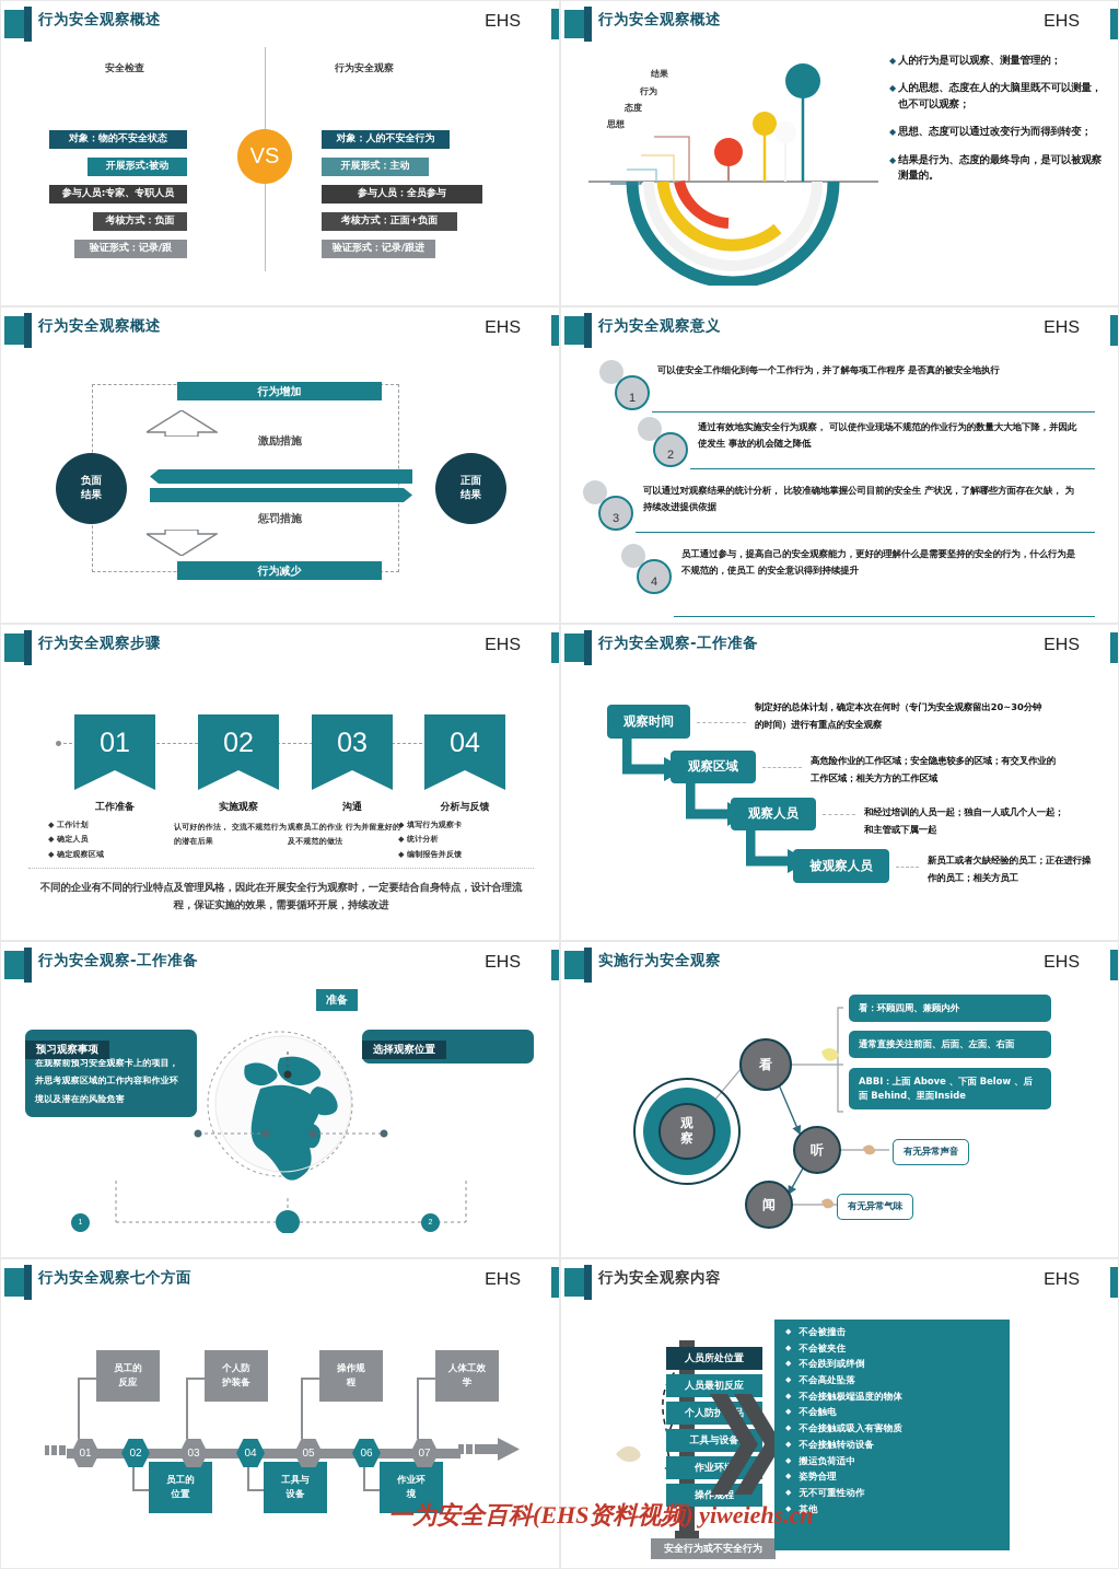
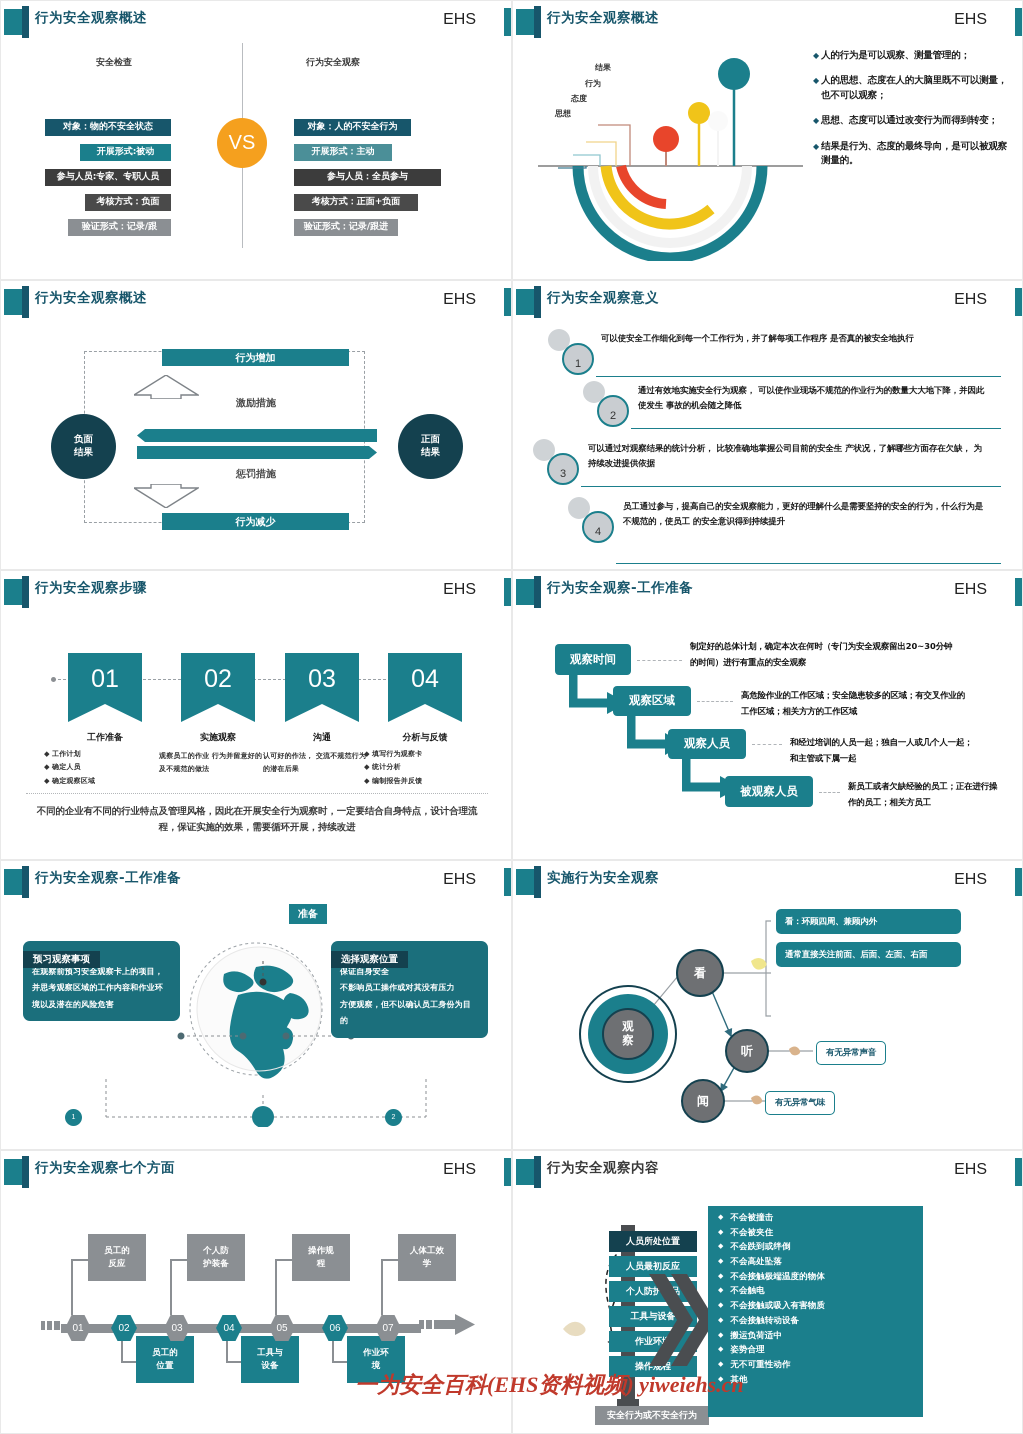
  行为安全观察概述
  EHS
  安全检查
  行为安全观察
  VS
  对象：物的不安全状态
  开展形式:被动
  参与人员:专家、专职人员
  考核方式：负面
  验证形式：记录/跟
  对象：人的不安全行为
  开展形式：主动
  参与人员：全员参与
  考核方式：正面+负面
  验证形式：记录/跟进
  行为安全观察概述
  EHS
  结果
  行为
  态度
  思想
  ◆
  人的行为是可以观察、测量管理的；
  ◆
  人的思想、态度在人的大脑里既不可以测量，也不可以观察；
  ◆
  思想、态度可以通过改变行为而得到转变；
  ◆
  结果是行为、态度的最终导向，是可以被观察测量的。
  行为安全观察概述
  EHS
  行为增加
  行为减少
  负面
  结果
  正面
  结果
  激励措施
  惩罚措施
  行为安全观察意义
  EHS
  1
  可以使安全工作细化到每一个工作行为，并了解每项工作程序 是否真的被安全地执行
  2
  通过有效地实施安全行为观察， 可以使作业现场不规范的作业行为的数量大大地下降，并因此使发生 事故的机会随之降低
  3
  可以通过对观察结果的统计分析， 比较准确地掌握公司目前的安全生 产状况，了解哪些方面存在欠缺， 为持续改进提供依据
  4
  员工通过参与，提高自己的安全观察能力，更好的理解什么是需要坚持的安全的行为，什么行为是不规范的，使员工 的安全意识得到持续提升
  行为安全观察步骤
  EHS
  01
  工作准备
  ◆ 工作计划
  ◆ 确定人员
  ◆ 确定观察区域
  02
  实施观察
- 认可好的作法， 交流不规范行为 的潜在后果
+ 观察员工的作业 行为并留意好的 及不规范的做法
  03
  沟通
- 观察员工的作业 行为并留意好的 及不规范的做法
+ 认可好的作法， 交流不规范行为 的潜在后果
  04
  分析与反馈
  ◆ 填写行为观察卡
  ◆ 统计分析
  ◆ 编制报告并反馈
  不同的企业有不同的行业特点及管理风格，因此在开展安全行为观察时，一定要结合自身特点，设计合理流程，保证实施的效果，需要循环开展，持续改进
  行为安全观察-工作准备
  EHS
  观察时间
  制定好的总体计划，确定本次在何时（专门为安全观察留出20~30分钟的时间）进行有重点的安全观察
  观察区域
  高危险作业的工作区域；安全隐患较多的区域；有交叉作业的工作区域；相关方方的工作区域
  观察人员
  和经过培训的人员一起；独自一人或几个人一起；和主管或下属一起
  被观察人员
  新员工或者欠缺经验的员工；正在进行操作的员工；相关方员工
  行为安全观察-工作准备
  EHS
  准备
  预习观察事项
  在观察前预习安全观察卡上的项目，并思考观察区域的工作内容和作业环境以及潜在的风险危害
  选择观察位置
+ 保证自身安全
+ 不影响员工操作或对其没有压力
+ 方便观察，但不以确认员工身份为目的
  实施行为安全观察
  EHS
  观
  察
  看
  听
  闻
  看：环顾四周、兼顾内外
  通常直接关注前面、后面、左面、右面
- ABBI：上面 Above 、下面 Below 、后面 Behind、里面Inside
  有无异常声音
  有无异常气味
  行为安全观察七个方面
  EHS
  01
  员工的
  反应
  02
  员工的
  位置
  03
  个人防
  护装备
  04
  工具与
  设备
  05
  操作规
  程
  06
  作业环
  境
  07
  人体工效
  学
  行为安全观察内容
  EHS
  人员所处位置
  人员最初反应
  工具与设备
  作业环
  操作规程
  安全行为或不安全行为
  ◆
  不会被撞击
  ◆
  不会被夹住
  ◆
  不会跌到或绊倒
  ◆
  不会高处坠落
  ◆
  不会接触极端温度的物体
  ◆
  不会触电
  ◆
  不会接触或吸入有害物质
  ◆
  不会接触转动设备
  ◆
  搬运负荷适中
  ◆
  姿势合理
  ◆
  无不可重性动作
  ◆
  其他
  一为安全百科(EHS资料视频) yiweiehs.cn
